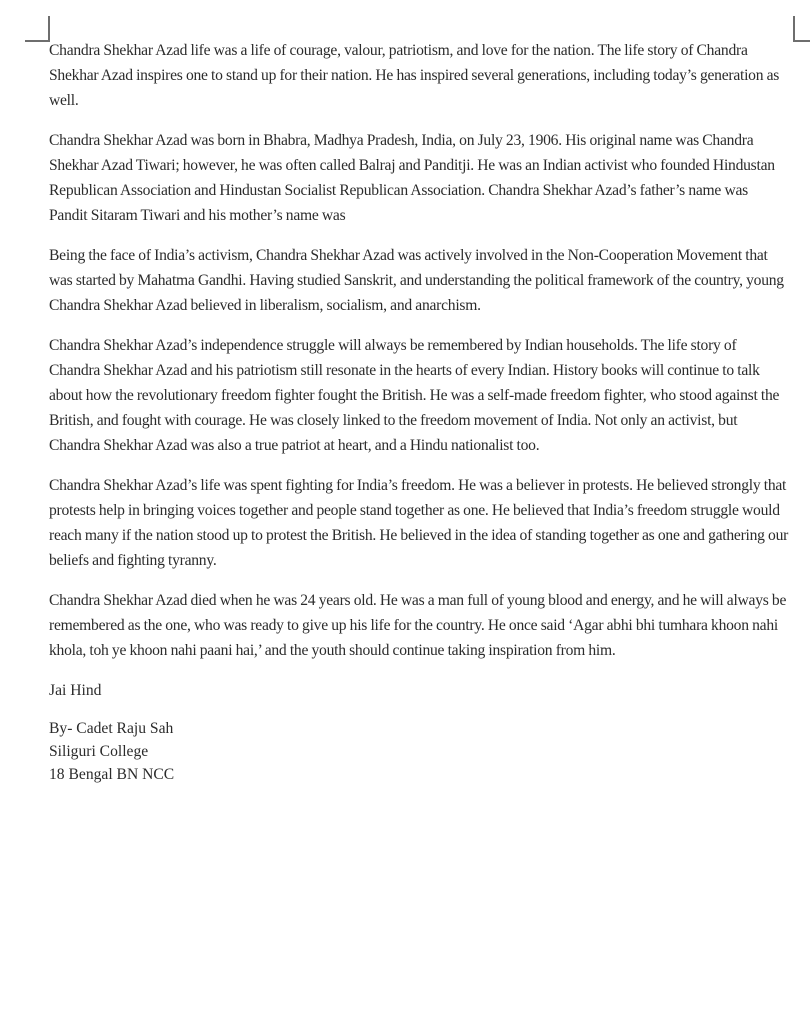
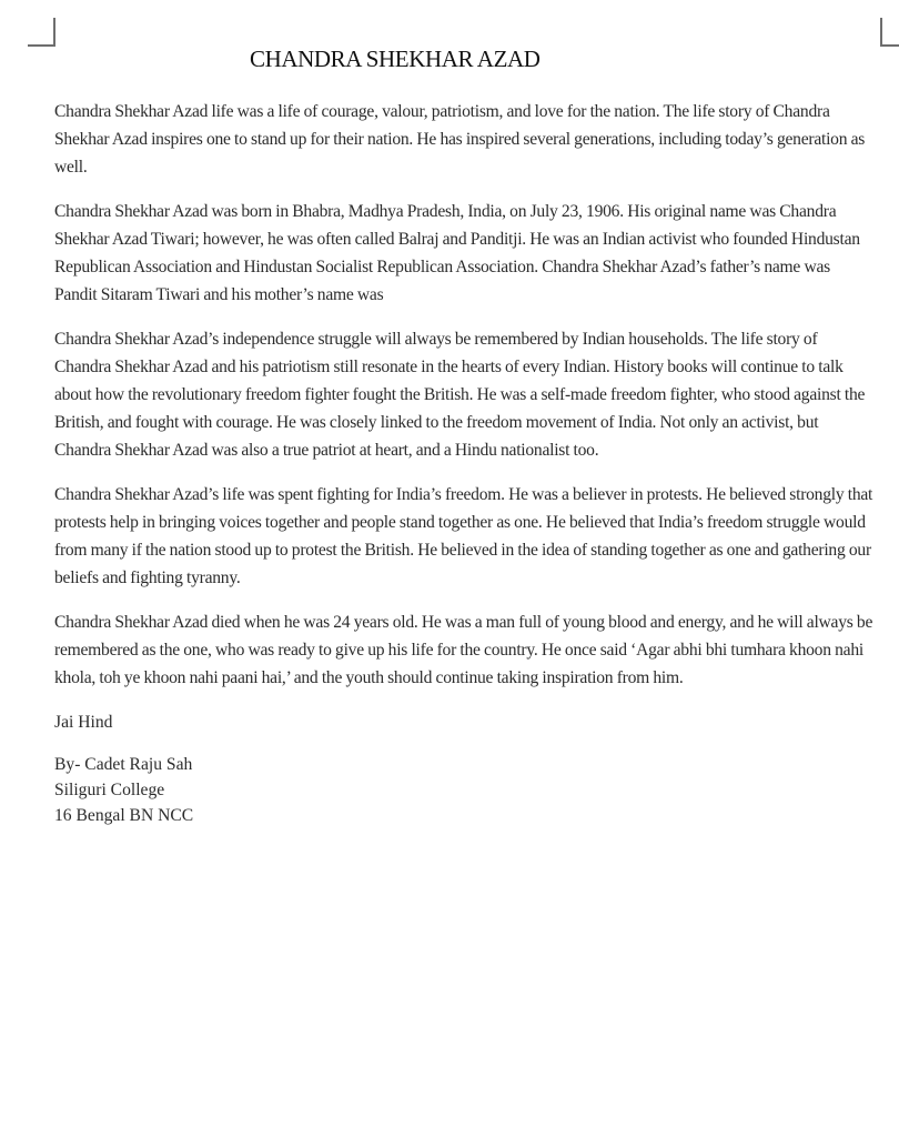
+ CHANDRA SHEKHAR AZAD
  Chandra Shekhar Azad life was a life of courage, valour, patriotism, and love for the nation. The life story of Chandra Shekhar Azad inspires one to stand up for their nation. He has inspired several generations, including today’s generation as well.
  Chandra Shekhar Azad was born in Bhabra, Madhya Pradesh, India, on July 23, 1906. His original name was Chandra Shekhar Azad Tiwari; however, he was often called Balraj and Panditji. He was an Indian activist who founded Hindustan Republican Association and Hindustan Socialist Republican Association. Chandra Shekhar Azad’s father’s name was Pandit Sitaram Tiwari and his mother’s name was
- Being the face of India’s activism, Chandra Shekhar Azad was actively involved in the Non-Cooperation Movement that was started by Mahatma Gandhi. Having studied Sanskrit, and understanding the political framework of the country, young Chandra Shekhar Azad believed in liberalism, socialism, and anarchism.
  Chandra Shekhar Azad’s independence struggle will always be remembered by Indian households. The life story of Chandra Shekhar Azad and his patriotism still resonate in the hearts of every Indian. History books will continue to talk about how the revolutionary freedom fighter fought the British. He was a self-made freedom fighter, who stood against the British, and fought with courage. He was closely linked to the freedom movement of India. Not only an activist, but Chandra Shekhar Azad was also a true patriot at heart, and a Hindu nationalist too.
- Chandra Shekhar Azad’s life was spent fighting for India’s freedom. He was a believer in protests. He believed strongly that protests help in bringing voices together and people stand together as one. He believed that India’s freedom struggle would reach many if the nation stood up to protest the British. He believed in the idea of standing together as one and gathering our beliefs and fighting tyranny.
+ Chandra Shekhar Azad’s life was spent fighting for India’s freedom. He was a believer in protests. He believed strongly that protests help in bringing voices together and people stand together as one. He believed that India’s freedom struggle would from many if the nation stood up to protest the British. He believed in the idea of standing together as one and gathering our beliefs and fighting tyranny.
  Chandra Shekhar Azad died when he was 24 years old. He was a man full of young blood and energy, and he will always be remembered as the one, who was ready to give up his life for the country. He once said ‘Agar abhi bhi tumhara khoon nahi khola, toh ye khoon nahi paani hai,’ and the youth should continue taking inspiration from him.
  Jai Hind
  By- Cadet Raju Sah
  Siliguri College
- 18 Bengal BN NCC
+ 16 Bengal BN NCC
